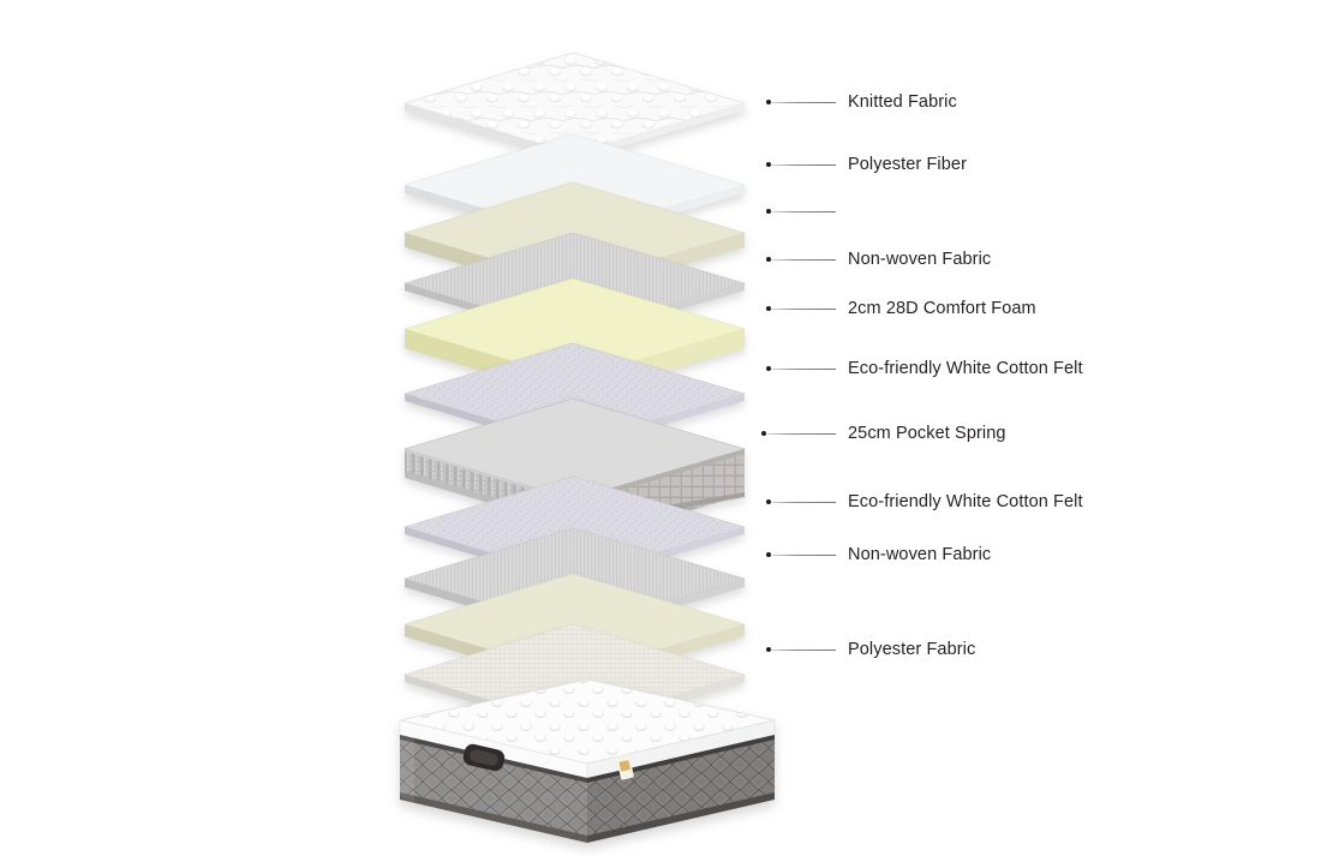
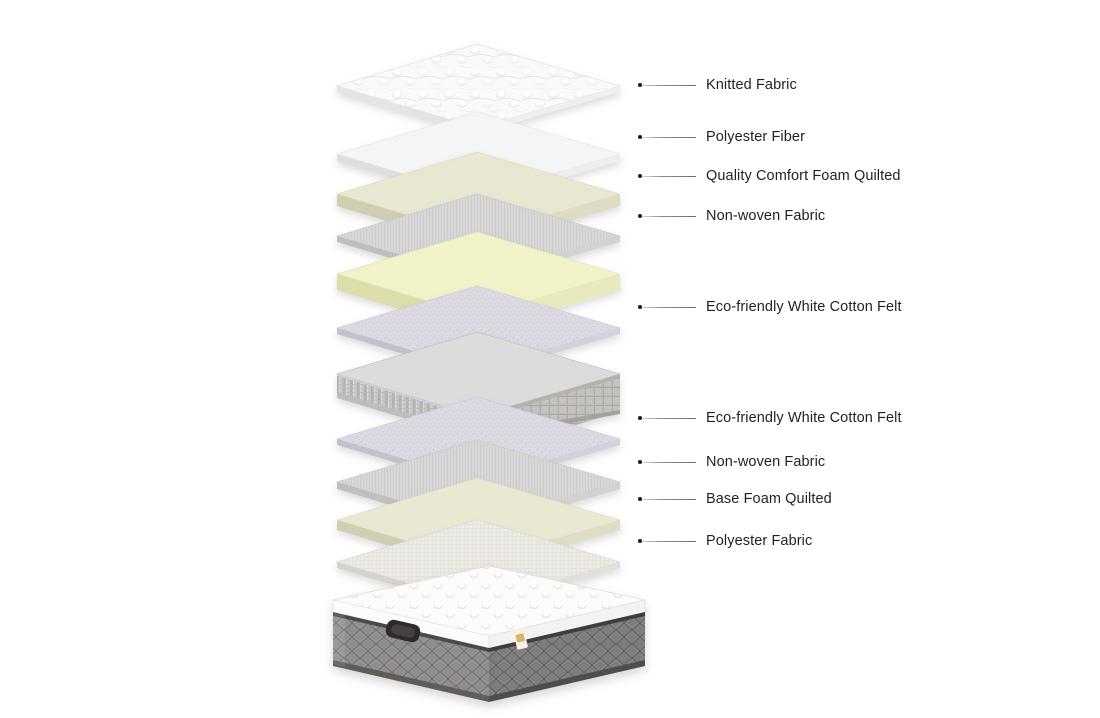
  Knitted Fabric
  Polyester Fiber
+ Quality Comfort Foam Quilted
  Non-woven Fabric
- 2cm 28D Comfort Foam
  Eco-friendly White Cotton Felt
- 25cm Pocket Spring
  Eco-friendly White Cotton Felt
  Non-woven Fabric
+ Base Foam Quilted
  Polyester Fabric
